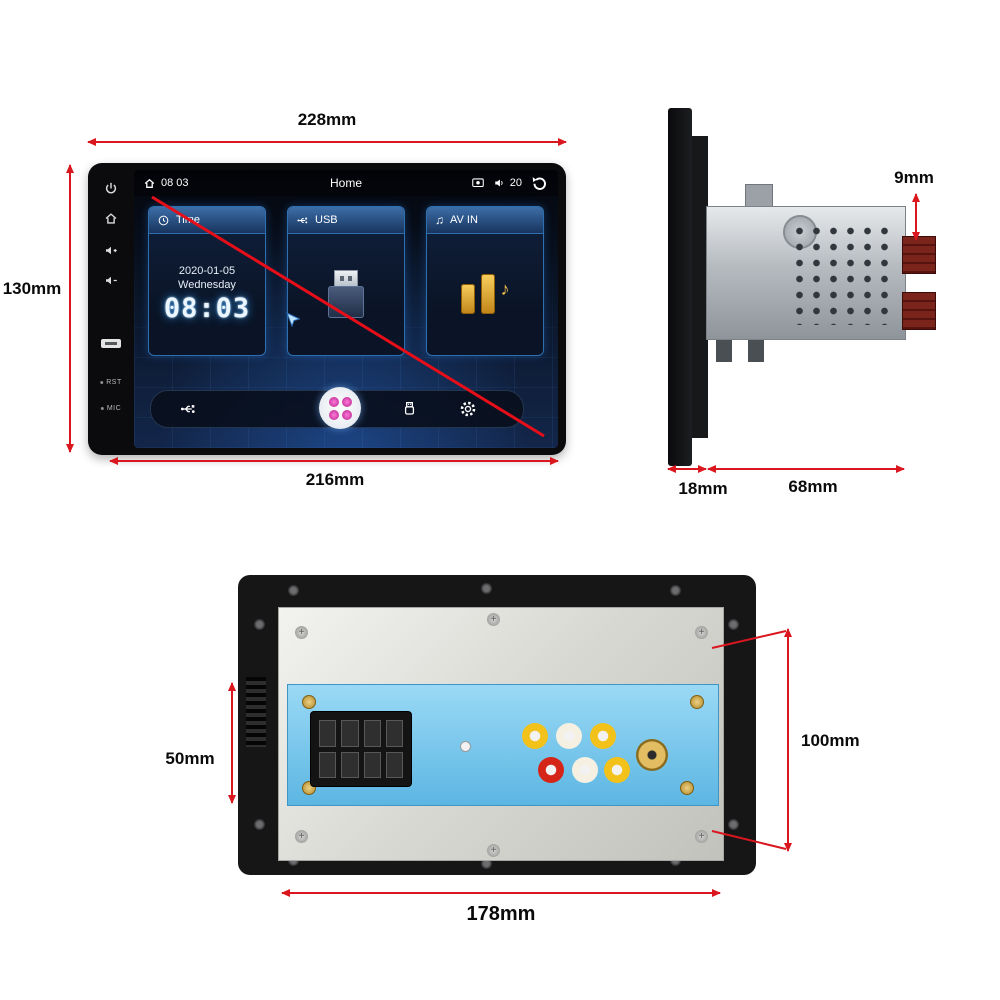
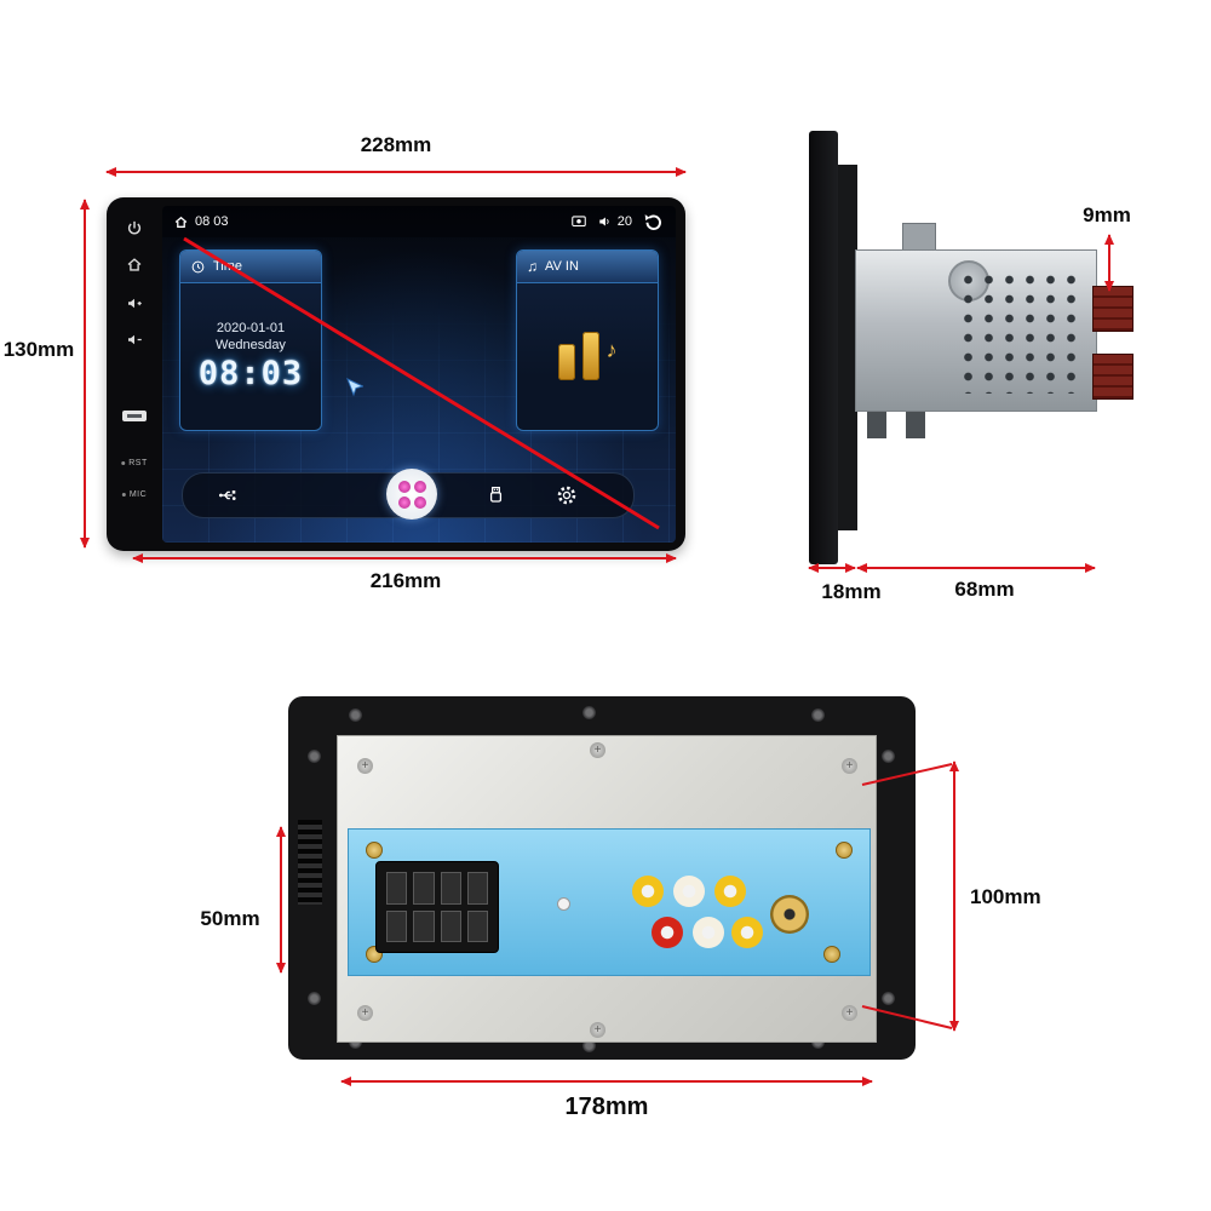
  08 03
- Home
  20
  Tie
- 2020-01-05
+ 2020-01-01
  Wednesday
  08:03
- USB
  ♫
  AV IN
  ♪
  228mm
  130mm
  216mm
  9mm
  18mm
  68mm
  +
  +
  +
  +
  +
  +
  50mm
  100mm
  178mm
